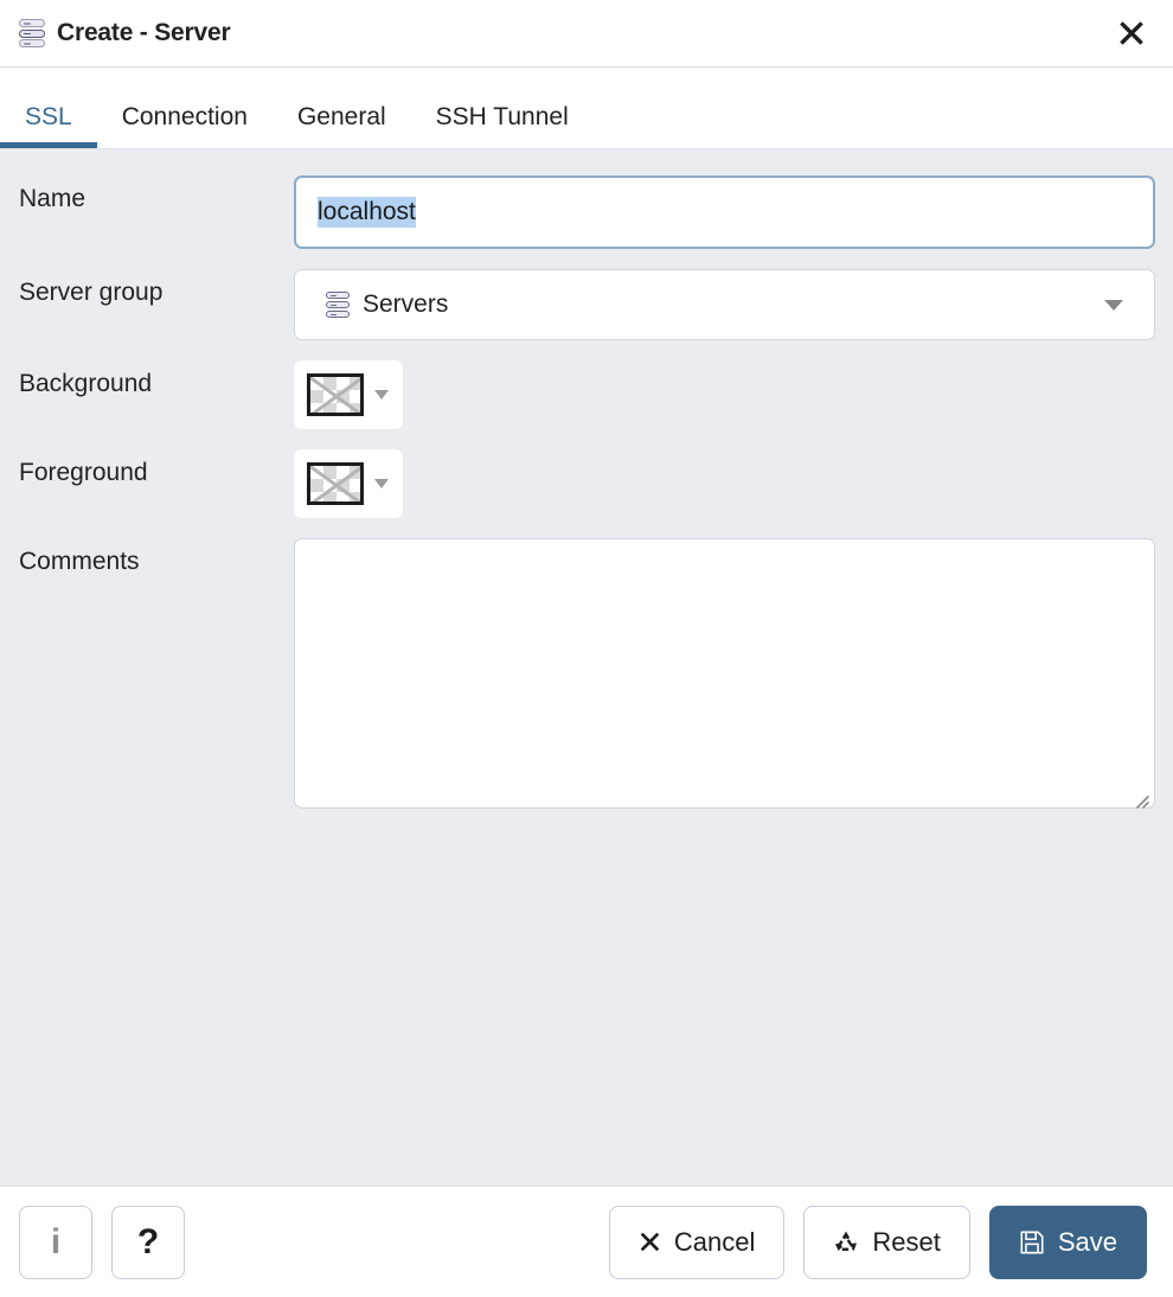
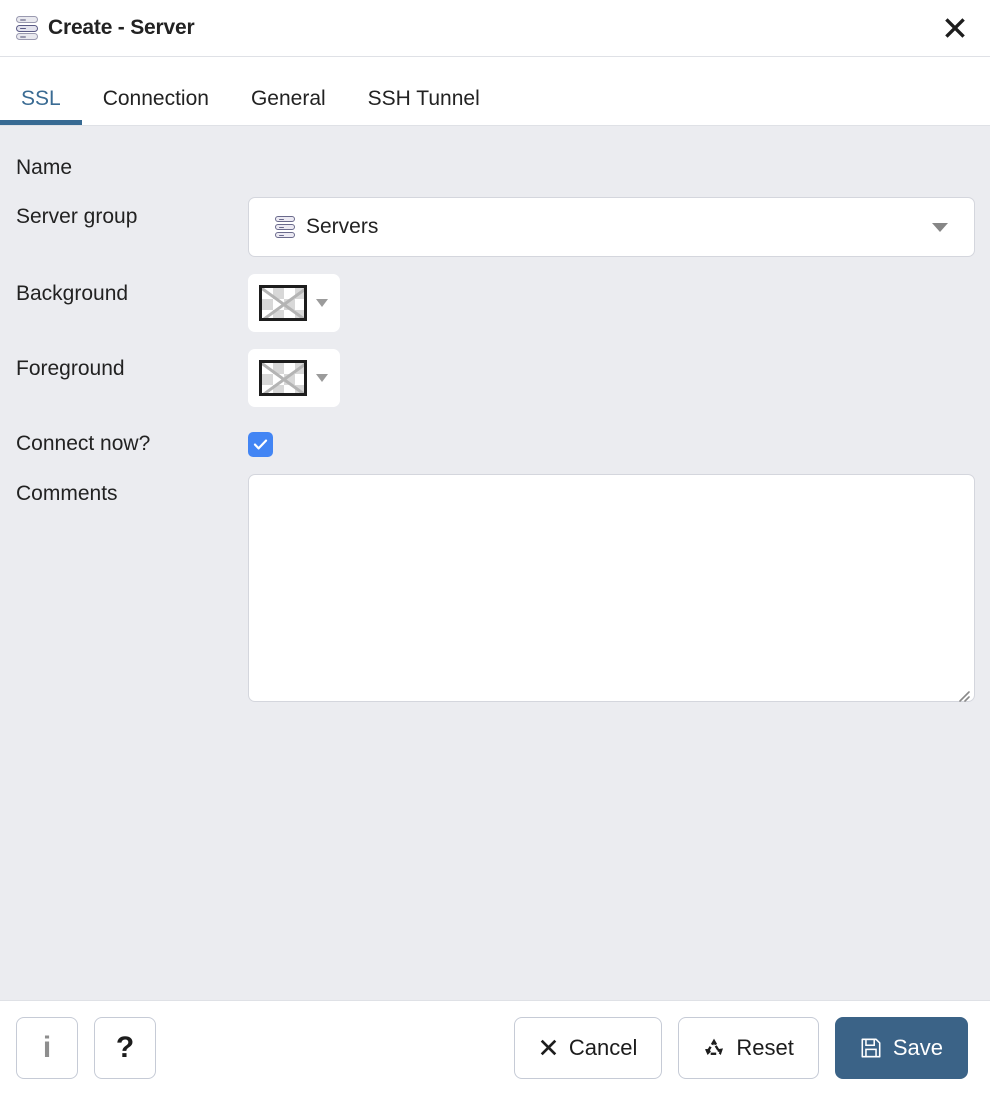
  Create - Server
  SSL
  Connection
  General
  SSH Tunnel
  Name
- localhost
  Server group
  Servers
  Background
  Foreground
+ Connect now?
  Comments
  i
  ?
  Cancel
  Reset
  Save
